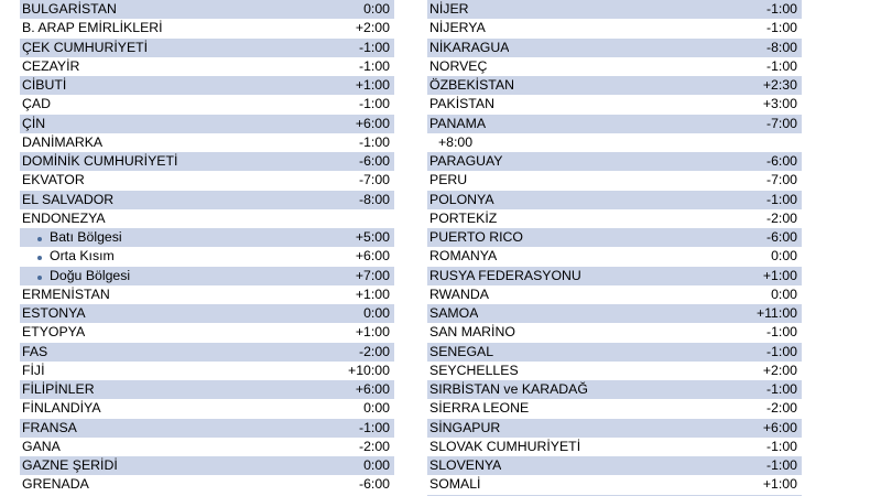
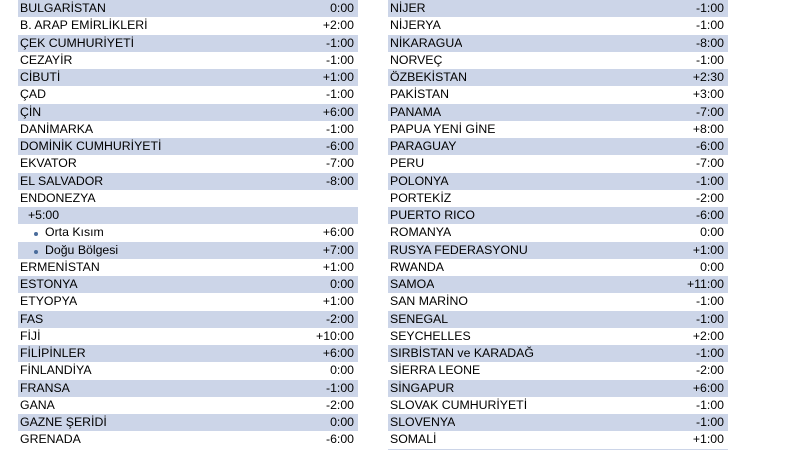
  BULGARİSTAN
  0:00
  B. ARAP EMİRLİKLERİ
  +2:00
  ÇEK CUMHURİYETİ
  -1:00
  CEZAYİR
  -1:00
  CİBUTİ
  +1:00
  ÇAD
  -1:00
  ÇİN
  +6:00
  DANİMARKA
  -1:00
  DOMİNİK CUMHURİYETİ
  -6:00
  EKVATOR
  -7:00
  EL SALVADOR
  -8:00
  ENDONEZYA
- Batı Bölgesi
  +5:00
  Orta Kısım
  +6:00
  Doğu Bölgesi
  +7:00
  ERMENİSTAN
  +1:00
  ESTONYA
  0:00
  ETYOPYA
  +1:00
  FAS
  -2:00
  FİJİ
  +10:00
  FİLİPİNLER
  +6:00
  FİNLANDİYA
  0:00
  FRANSA
  -1:00
  GANA
  -2:00
  GAZNE ŞERİDİ
  0:00
  GRENADA
  -6:00
  NİJER
  -1:00
  NİJERYA
  -1:00
  NİKARAGUA
  -8:00
  NORVEÇ
  -1:00
  ÖZBEKİSTAN
  +2:30
  PAKİSTAN
  +3:00
  PANAMA
  -7:00
+ PAPUA YENİ GİNE
  +8:00
  PARAGUAY
  -6:00
  PERU
  -7:00
  POLONYA
  -1:00
  PORTEKİZ
  -2:00
  PUERTO RICO
  -6:00
  ROMANYA
  0:00
  RUSYA FEDERASYONU
  +1:00
  RWANDA
  0:00
  SAMOA
  +11:00
  SAN MARİNO
  -1:00
  SENEGAL
  -1:00
  SEYCHELLES
  +2:00
  SIRBİSTAN ve KARADAĞ
  -1:00
  SİERRA LEONE
  -2:00
  SİNGAPUR
  +6:00
  SLOVAK CUMHURİYETİ
  -1:00
  SLOVENYA
  -1:00
  SOMALİ
  +1:00
